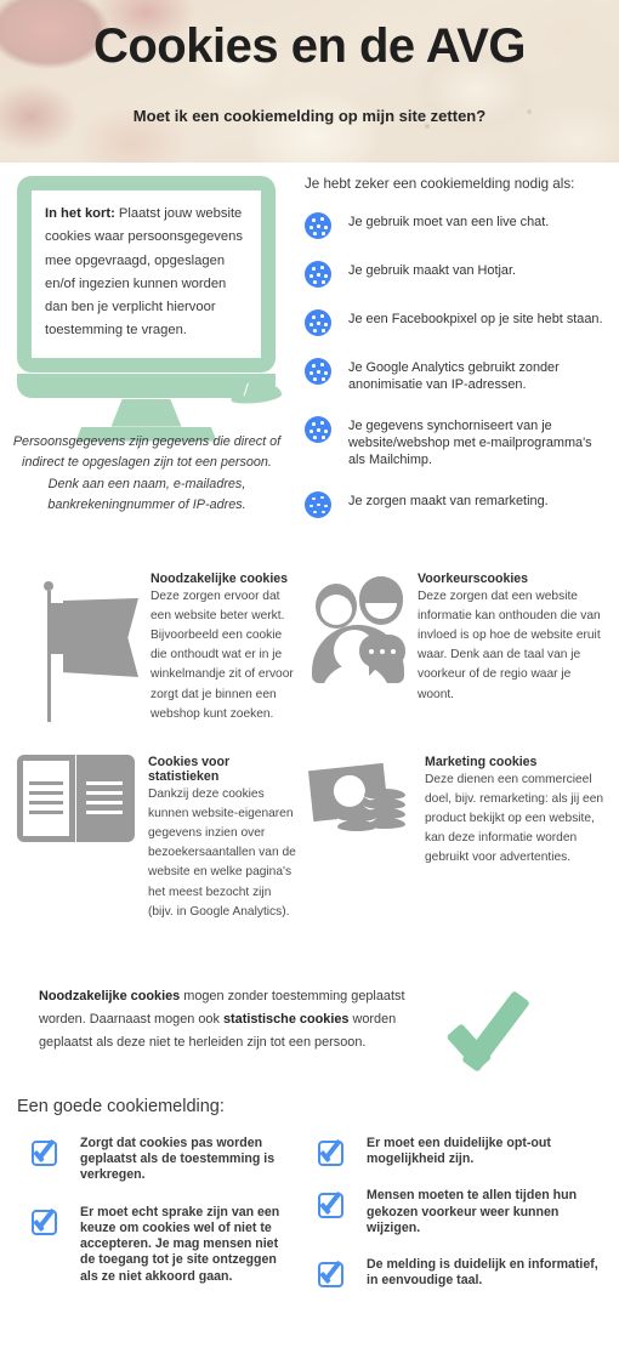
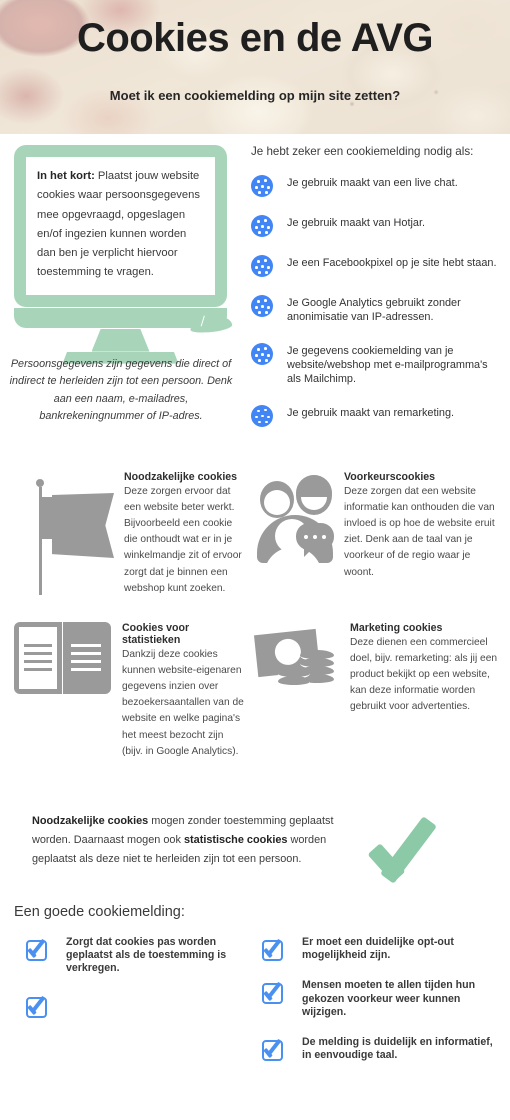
  Cookies en de AVG
  Moet ik een cookiemelding op mijn site zetten?
  In het kort: Plaatst jouw website cookies waar persoonsgegevens mee opgevraagd, opgeslagen en/of ingezien kunnen worden dan ben je verplicht hiervoor toestemming te vragen.
- Persoonsgegevens zijn gegevens die direct of indirect te opgeslagen zijn tot een persoon. Denk aan een naam, e-mailadres, bankrekeningnummer of IP-adres.
+ Persoonsgegevens zijn gegevens die direct of indirect te herleiden zijn tot een persoon. Denk aan een naam, e-mailadres, bankrekeningnummer of IP-adres.
  Je hebt zeker een cookiemelding nodig als:
- Je gebruik moet van een live chat.
+ Je gebruik maakt van een live chat.
  Je gebruik maakt van Hotjar.
  Je een Facebookpixel op je site hebt staan.
  Je Google Analytics gebruikt zonder anonimisatie van IP-adressen.
- Je gegevens synchorniseert van je website/webshop met e-mailprogramma's als Mailchimp.
+ Je gegevens cookiemelding van je website/webshop met e-mailprogramma's als Mailchimp.
- Je zorgen maakt van remarketing.
+ Je gebruik maakt van remarketing.
  Noodzakelijke cookies
  Deze zorgen ervoor dat een website beter werkt. Bijvoorbeeld een cookie die onthoudt wat er in je winkelmandje zit of ervoor zorgt dat je binnen een webshop kunt zoeken.
  Voorkeurscookies
- Deze zorgen dat een website informatie kan onthouden die van invloed is op hoe de website eruit waar. Denk aan de taal van je voorkeur of de regio waar je woont.
+ Deze zorgen dat een website informatie kan onthouden die van invloed is op hoe de website eruit ziet. Denk aan de taal van je voorkeur of de regio waar je woont.
  Cookies voor statistieken
  Dankzij deze cookies kunnen website-eigenaren gegevens inzien over bezoekersaantallen van de website en welke pagina's het meest bezocht zijn (bijv. in Google Analytics).
  Marketing cookies
  Deze dienen een commercieel doel, bijv. remarketing: als jij een product bekijkt op een website, kan deze informatie worden gebruikt voor advertenties.
  Noodzakelijke cookies mogen zonder toestemming geplaatst worden. Daarnaast mogen ook statistische cookies worden geplaatst als deze niet te herleiden zijn tot een persoon.
  Een goede cookiemelding:
  Zorgt dat cookies pas worden geplaatst als de toestemming is verkregen.
- Er moet echt sprake zijn van een keuze om cookies wel of niet te accepteren. Je mag mensen niet de toegang tot je site ontzeggen als ze niet akkoord gaan.
  Er moet een duidelijke opt-out mogelijkheid zijn.
  Mensen moeten te allen tijden hun gekozen voorkeur weer kunnen wijzigen.
  De melding is duidelijk en informatief, in eenvoudige taal.
